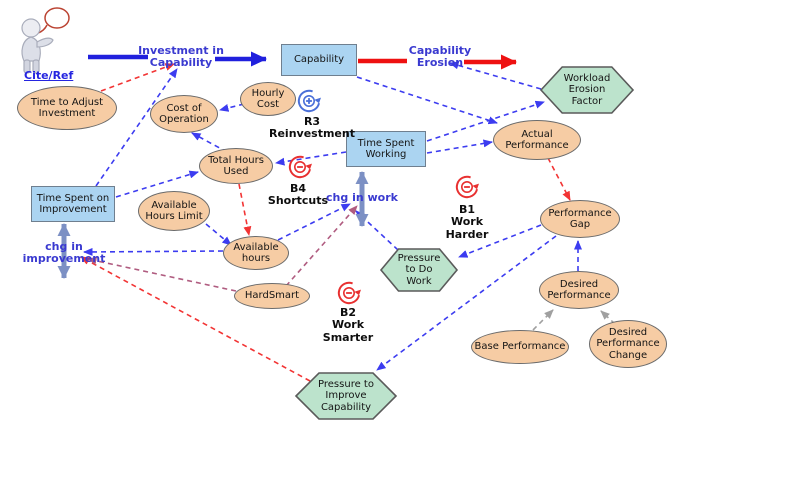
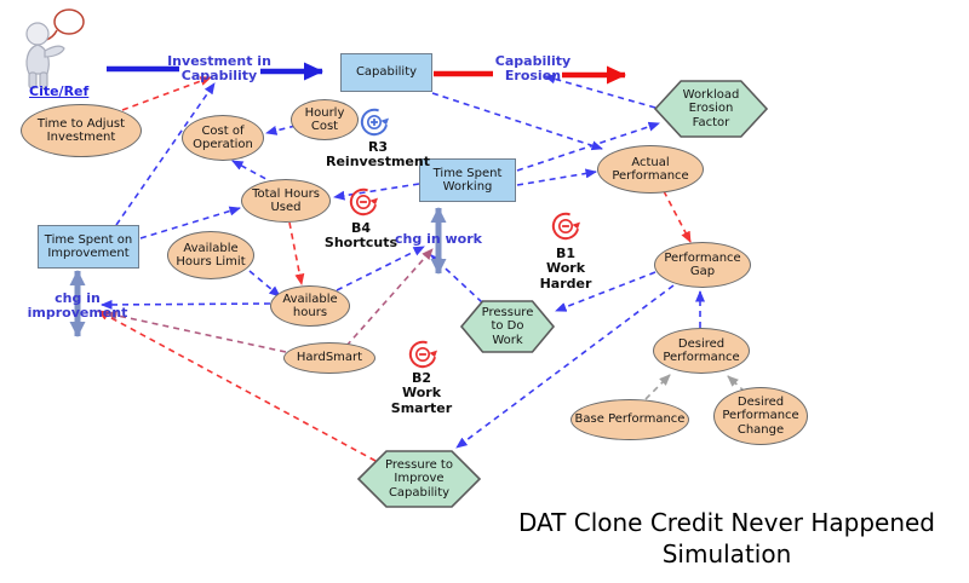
  Cite/Ref
+ DAT Clone Credit Never Happened
+ Simulation
  Capability
  Time Spent
  Working
  Time Spent on
  Improvement
  Time to Adjust
  Investment
  Cost of
  Operation
  Hourly
  Cost
  Total Hours
  Used
  Available
  Hours Limit
  Available
  hours
  HardSmart
  Actual
  Performance
  Performance
  Gap
  Desired
  Performance
  Base Performance
  Desired
  Performance
  Change
  Workload
  Erosion
  Factor
  Pressure
  to Do
  Work
  Pressure to
  Improve
  Capability
  Investment in
  Capability
  Capability
  Erosion
  chg in work
  chg in
  improvement
  R3
  Reinvestment
  B4
  Shortcuts
  B1
  Work
  Harder
  B2
  Work
  Smarter
